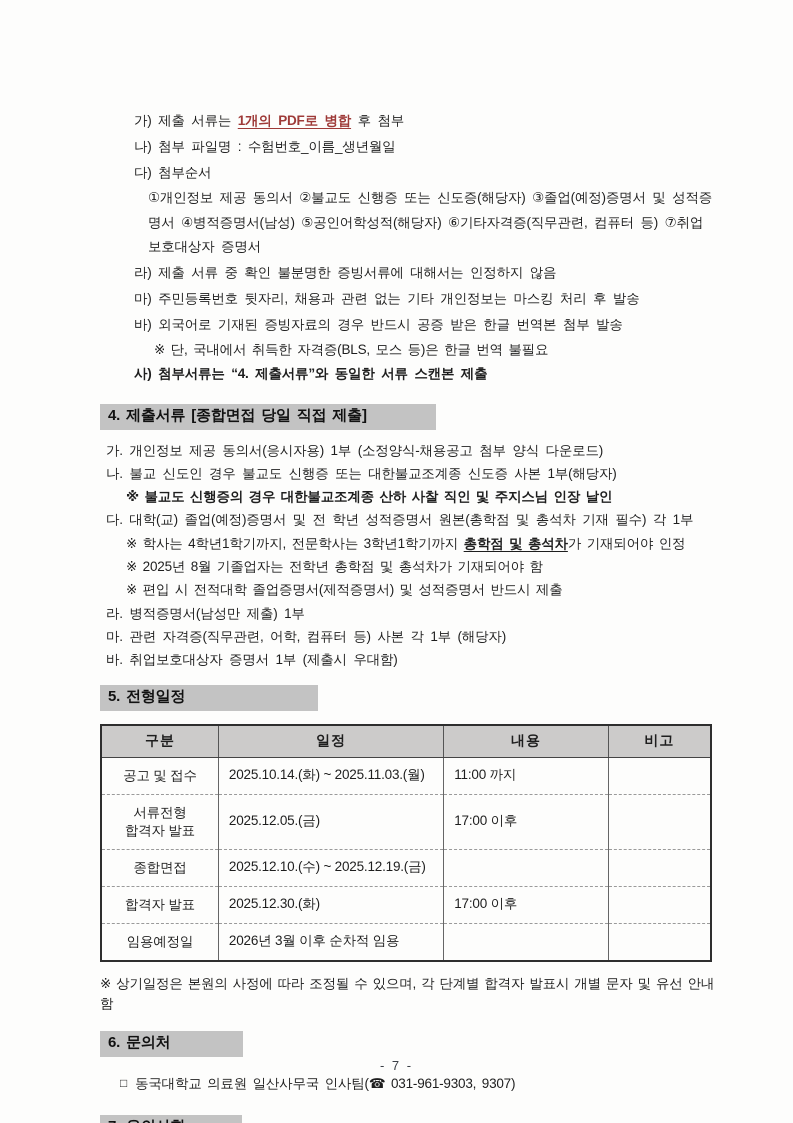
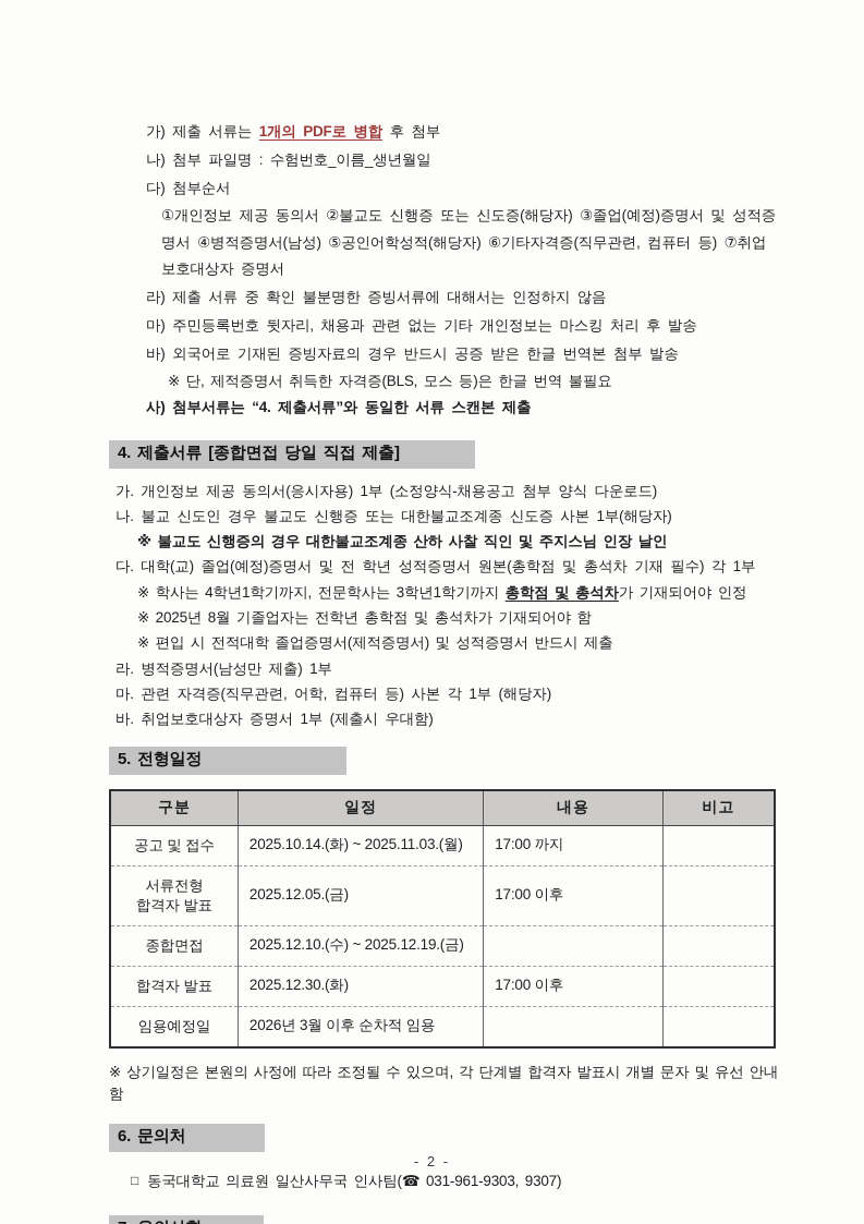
  가) 제출 서류는 1개의 PDF로 병합 후 첨부
  나) 첨부 파일명 : 수험번호_이름_생년월일
  다) 첨부순서
  ①개인정보 제공 동의서 ②불교도 신행증 또는 신도증(해당자) ③졸업(예정)증명서 및 성적증명서 ④병적증명서(남성) ⑤공인어학성적(해당자) ⑥기타자격증(직무관련, 컴퓨터 등) ⑦취업보호대상자 증명서
  라) 제출 서류 중 확인 불분명한 증빙서류에 대해서는 인정하지 않음
  마) 주민등록번호 뒷자리, 채용과 관련 없는 기타 개인정보는 마스킹 처리 후 발송
  바) 외국어로 기재된 증빙자료의 경우 반드시 공증 받은 한글 번역본 첨부 발송
- ※ 단, 국내에서 취득한 자격증(BLS, 모스 등)은 한글 번역 불필요
+ ※ 단, 제적증명서 취득한 자격증(BLS, 모스 등)은 한글 번역 불필요
  사) 첨부서류는 “4. 제출서류”와 동일한 서류 스캔본 제출
  4. 제출서류 [종합면접 당일 직접 제출]
  가. 개인정보 제공 동의서(응시자용) 1부 (소정양식-채용공고 첨부 양식 다운로드)
  나. 불교 신도인 경우 불교도 신행증 또는 대한불교조계종 신도증 사본 1부(해당자)
  ※ 불교도 신행증의 경우 대한불교조계종 산하 사찰 직인 및 주지스님 인장 날인
  다. 대학(교) 졸업(예정)증명서 및 전 학년 성적증명서 원본(총학점 및 총석차 기재 필수) 각 1부
  ※ 학사는 4학년1학기까지, 전문학사는 3학년1학기까지 총학점 및 총석차가 기재되어야 인정
  ※ 2025년 8월 기졸업자는 전학년 총학점 및 총석차가 기재되어야 함
  ※ 편입 시 전적대학 졸업증명서(제적증명서) 및 성적증명서 반드시 제출
  라. 병적증명서(남성만 제출) 1부
  마. 관련 자격증(직무관련, 어학, 컴퓨터 등) 사본 각 1부 (해당자)
  바. 취업보호대상자 증명서 1부 (제출시 우대함)
  5. 전형일정
  구분	일정	내용	비고
- 공고 및 접수	2025.10.14.(화) ~ 2025.11.03.(월)	11:00 까지
+ 공고 및 접수	2025.10.14.(화) ~ 2025.11.03.(월)	17:00 까지
  서류전형 합격자 발표	2025.12.05.(금)	17:00 이후
  종합면접	2025.12.10.(수) ~ 2025.12.19.(금)
  합격자 발표	2025.12.30.(화)	17:00 이후
  임용예정일	2026년 3월 이후 순차적 임용
  ※ 상기일정은 본원의 사정에 따라 조정될 수 있으며, 각 단계별 합격자 발표시 개별 문자 및 유선 안내함
  6. 문의처
  □ 동국대학교 의료원 일산사무국 인사팀(☎ 031-961-9303, 9307)
- - 7 -
+ - 2 -
